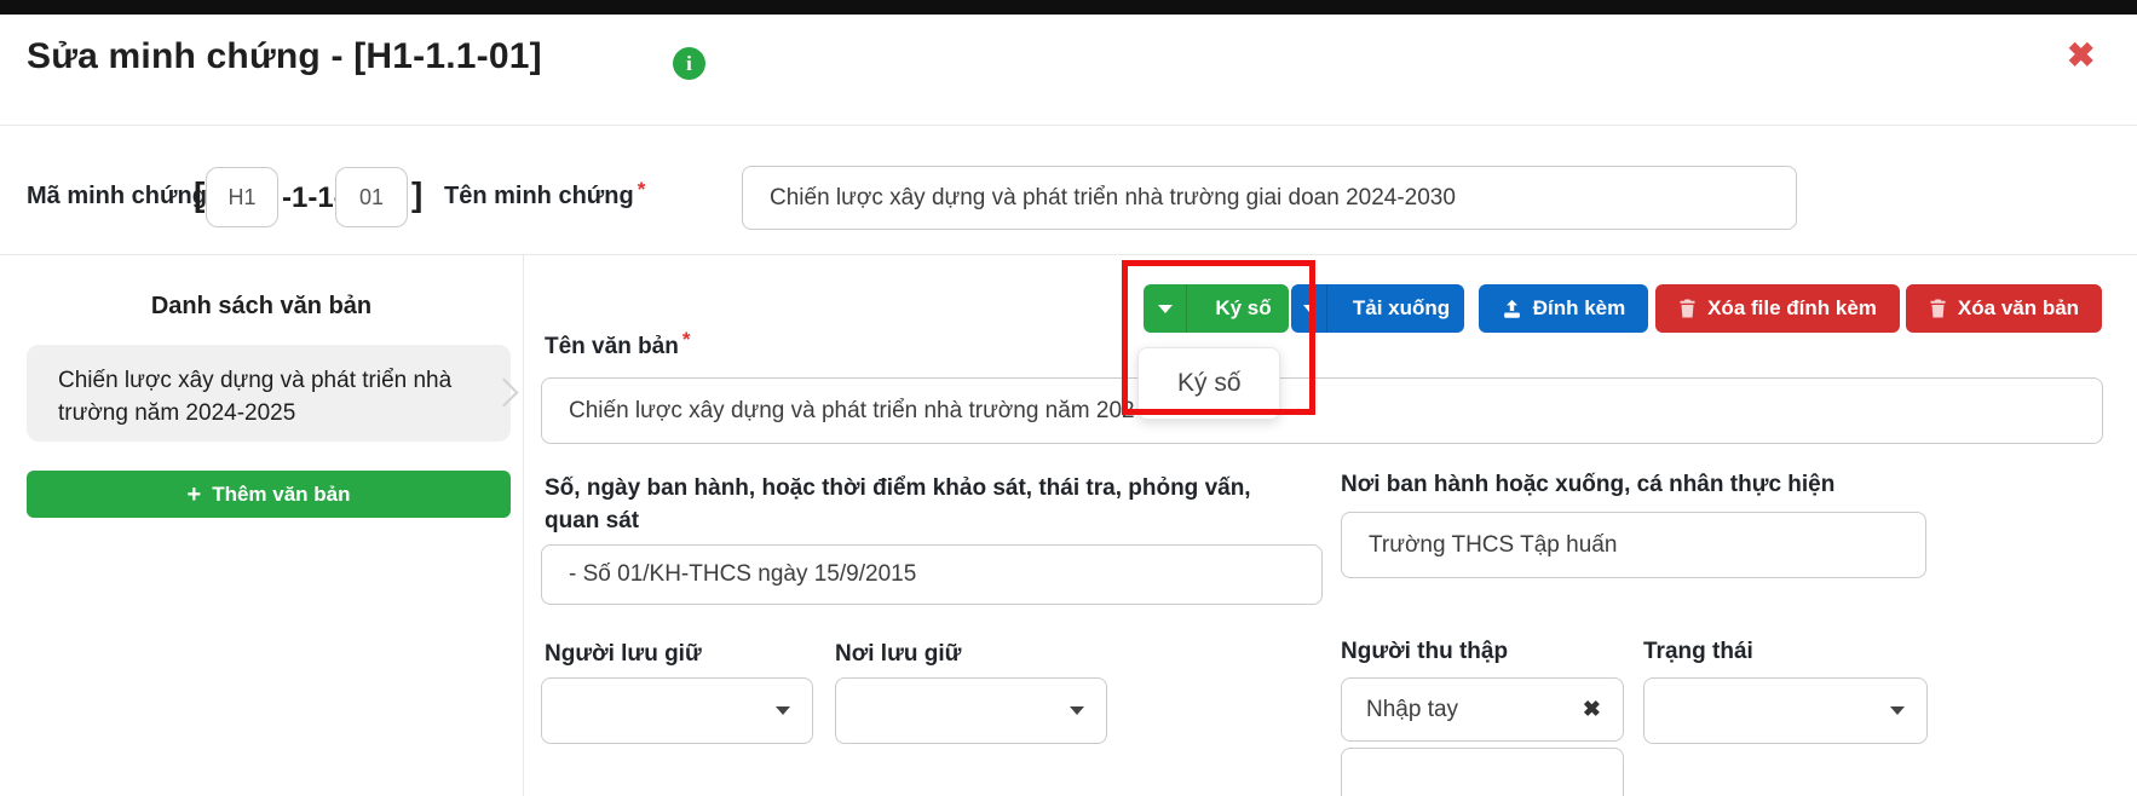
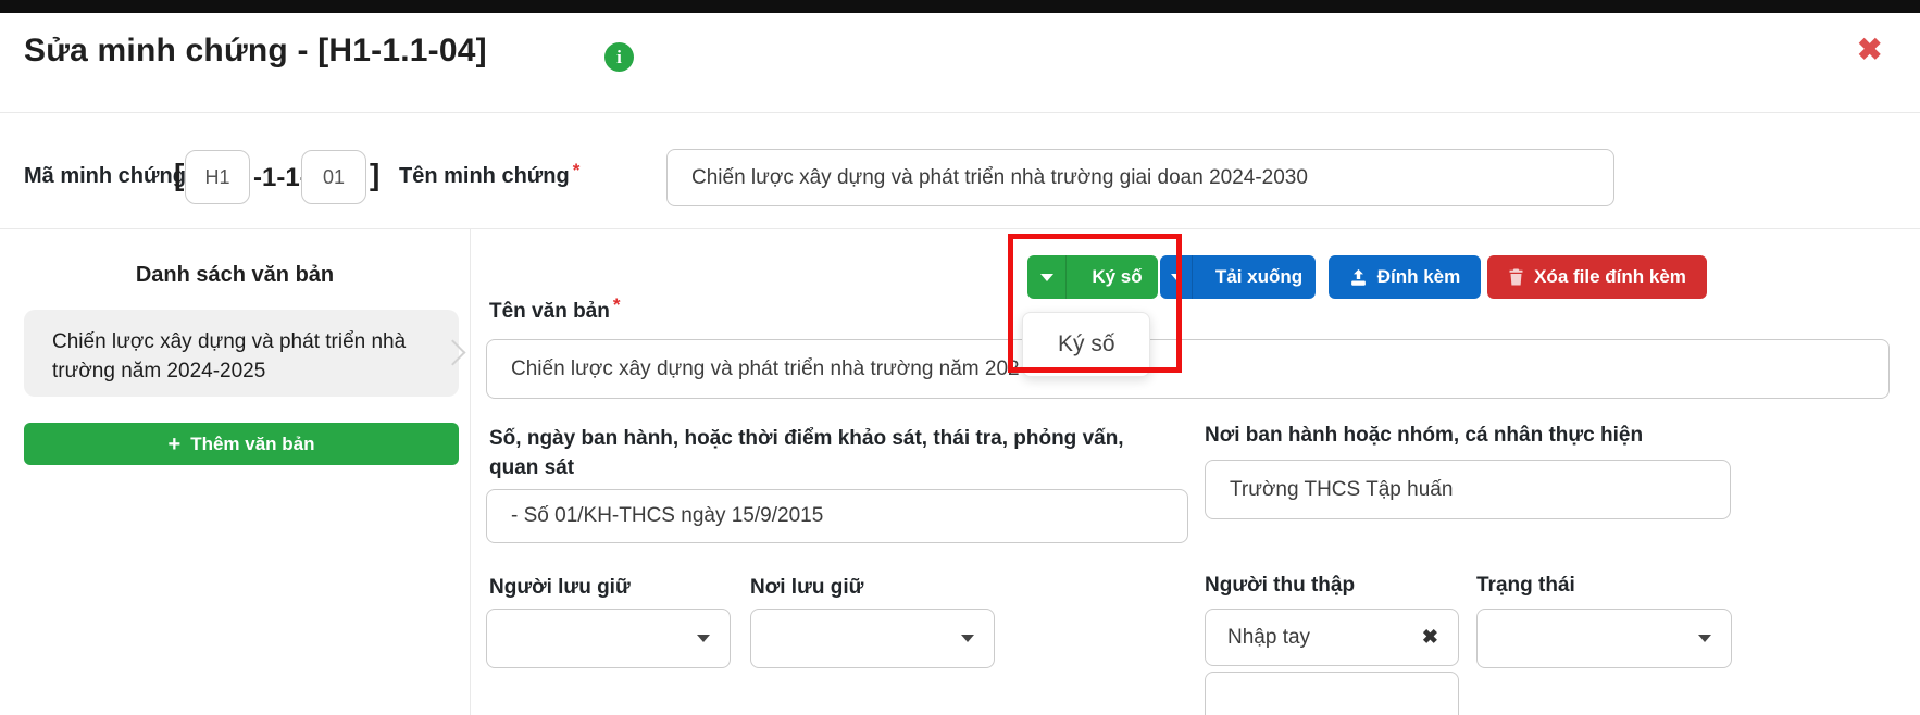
- Sửa minh chứng - [H1-1.1-01]
+ Sửa minh chứng - [H1-1.1-04]
  i
  ✖
  Mã minh chứng
  [
  H1
  -1-1
  01
  ]
  Tên minh chứng *
  Chiến lược xây dựng và phát triển nhà trường giai doan 2024-2030
  Danh sách văn bản
  Chiến lược xây dựng và phát triển nhà trường năm 2024-2025
  +
  Thêm văn bản
  Ký số
  Tải xuống
  Đính kèm
  Xóa file đính kèm
- Xóa văn bản
  Tên văn bản *
  Chiến lược xây dựng và phát triển nhà trường năm 202
  Ký số
  Số, ngày ban hành, hoặc thời điểm khảo sát, thái tra, phỏng vấn, quan sát
  - Số 01/KH-THCS ngày 15/9/2015
- Nơi ban hành hoặc xuống, cá nhân thực hiện
+ Nơi ban hành hoặc nhóm, cá nhân thực hiện
  Trường THCS Tập huấn
  Người lưu giữ
  Nơi lưu giữ
  Người thu thập
  Nhập tay
  ✖
  Trạng thái
